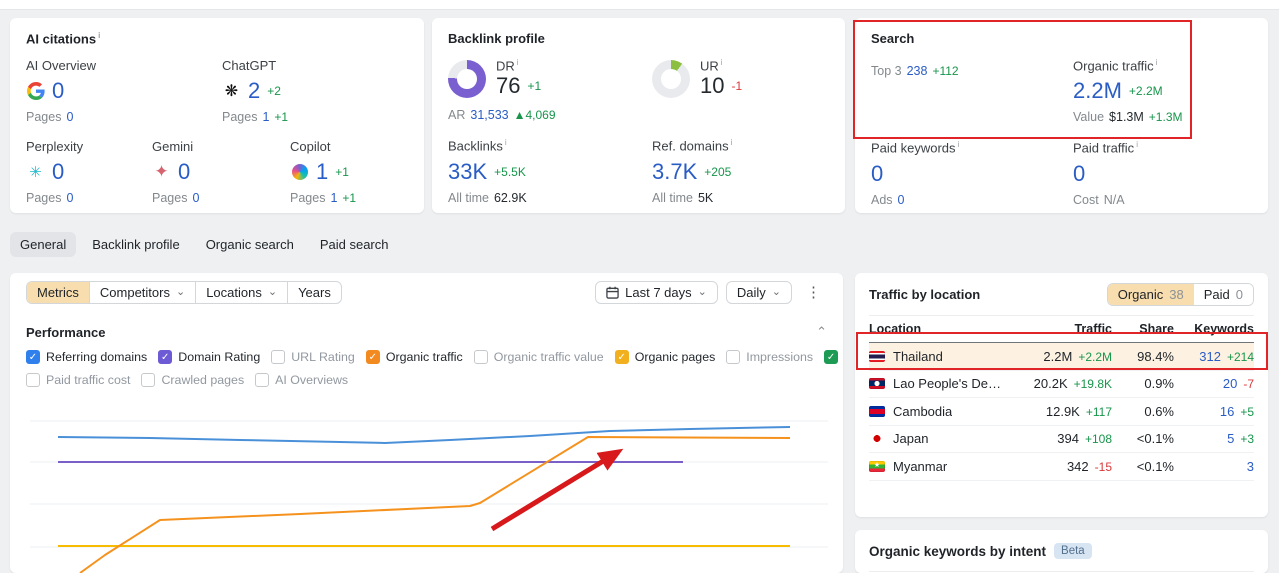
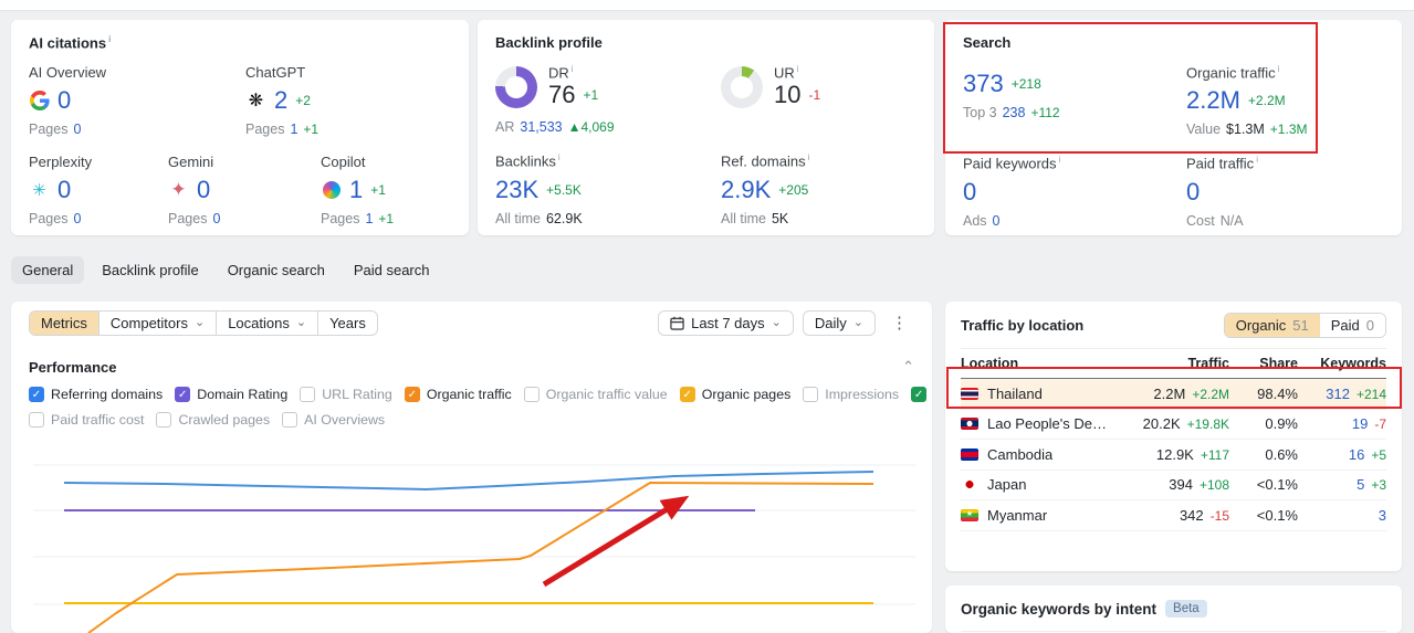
  AI citations i
  AI Overview
  0
  Pages
  0
  ChatGPT
  ❋
  2
  +2
  Pages
  1
  +1
  Perplexity
  ✳
  0
  Pages
  0
  Gemini
  ✦
  0
  Pages
  0
  Copilot
  1
  +1
  Pages
  1
  +1
  Backlink profile
  DR i
  76
  +1
  AR
  31,533
  ▲4,069
  UR i
  10
  -1
  Backlinks i
- 33K
+ 23K
  +5.5K
  All time
  62.9K
  Ref. domains i
- 3.7K
+ 2.9K
  +205
  All time
  5K
  Search
+ 373
+ +218
  Top 3
  238
  +112
  Organic traffic i
  2.2M
  +2.2M
  Value
  $1.3M
  +1.3M
  Paid keywords i
  0
  Ads
  0
  Paid traffic i
  0
  Cost
  N/A
  General
  Backlink profile
  Organic search
  Paid search
  Metrics
  Competitors
  ⌄
  Locations
  ⌄
  Years
  Last 7 days
  ⌄
  Daily
  ⌄
  ⋮
  Performance
  ⌃
  ✓
  Referring domains
  ✓
  Domain Rating
  URL Rating
  ✓
  Organic traffic
  Organic traffic value
  ✓
  Organic pages
  Impressions
  ✓
  Paid traffic cost
  Crawled pages
  AI Overviews
  Traffic by location
  Organic
- 38
+ 51
  Paid
  0
  Location
  Traffic
  Share
  Keywords
  Thailand
  2.2M
  +2.2M
  98.4%
  312
  +214
  20.2K
  +19.8K
  0.9%
- 20
+ 19
  -7
  Cambodia
  12.9K
  +117
  0.6%
  16
  +5
  Japan
  394
  +108
  <0.1%
  5
  +3
  Myanmar
  342
  -15
  <0.1%
  3
  Organic keywords by intent
  Beta
